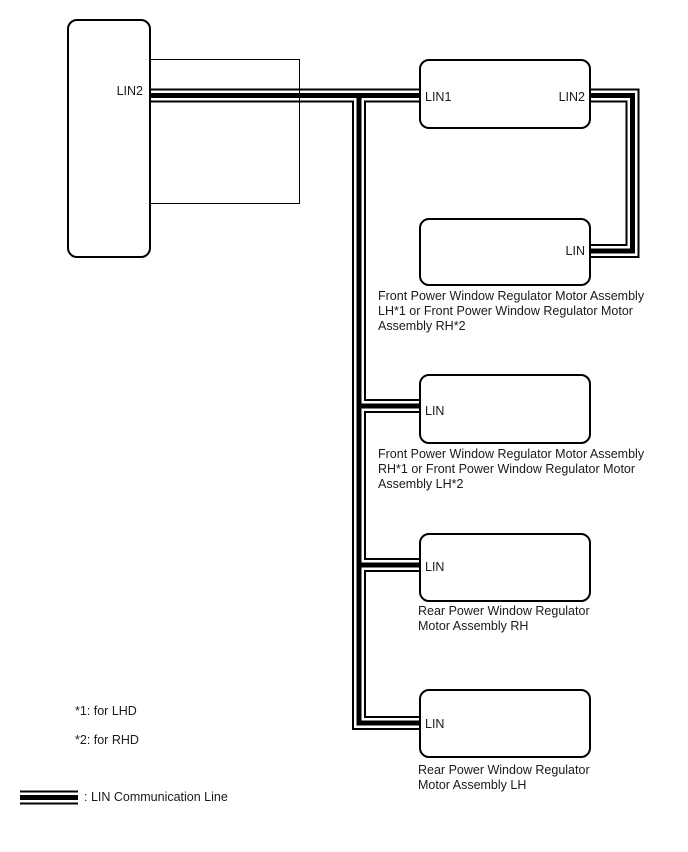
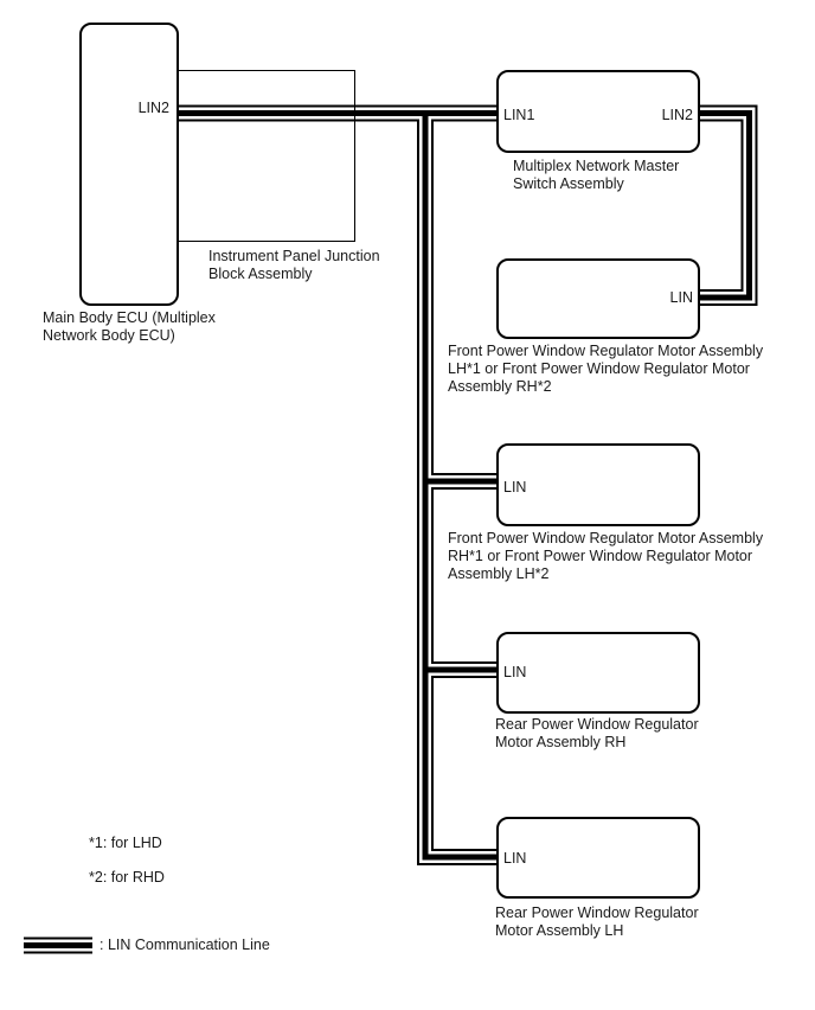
  LIN2
  LIN1
  LIN2
  LIN
  LIN
  LIN
  LIN
+ Main Body ECU (Multiplex
+ Network Body ECU)
+ Instrument Panel Junction
+ Block Assembly
+ Multiplex Network Master
+ Switch Assembly
  Front Power Window Regulator Motor Assembly
  LH*1 or Front Power Window Regulator Motor
  Assembly RH*2
  Front Power Window Regulator Motor Assembly
  RH*1 or Front Power Window Regulator Motor
  Assembly LH*2
  Rear Power Window Regulator
  Motor Assembly RH
  Rear Power Window Regulator
  Motor Assembly LH
  *1: for LHD
  *2: for RHD
  : LIN Communication Line
